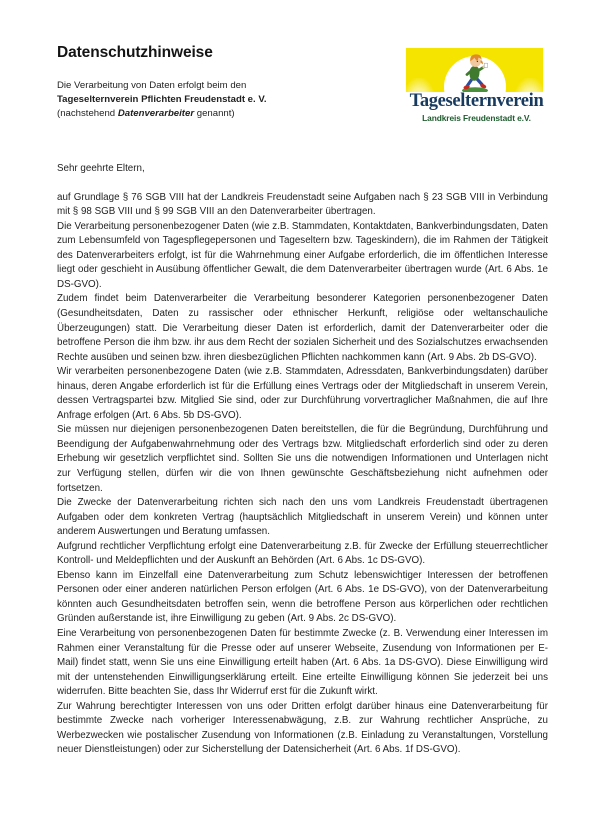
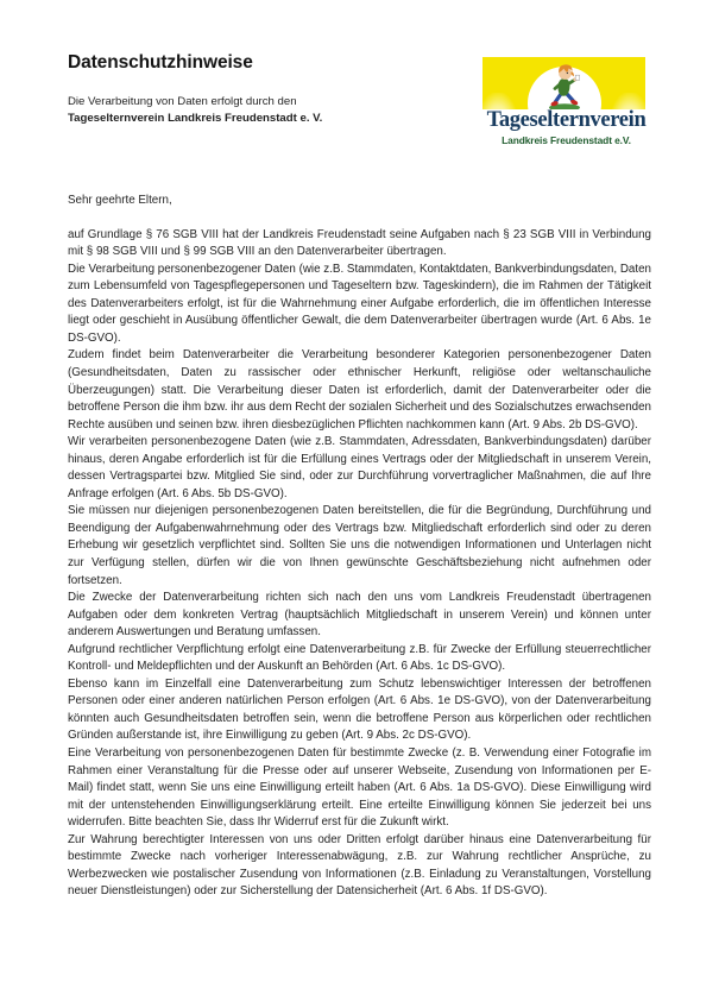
  Datenschutzhinweise
- Die Verarbeitung von Daten erfolgt beim den
+ Die Verarbeitung von Daten erfolgt durch den
- Tageselternverein Pflichten Freudenstadt e. V.
+ Tageselternverein Landkreis Freudenstadt e. V.
- (nachstehend Datenverarbeiter genannt)
  Tageselternverein
  Landkreis Freudenstadt e.V.
  Sehr geehrte Eltern,
  auf Grundlage § 76 SGB VIII hat der Landkreis Freudenstadt seine Aufgaben nach § 23 SGB VIII in Verbindung mit § 98 SGB VIII und § 99 SGB VIII an den Datenverarbeiter übertragen.
  Die Verarbeitung personenbezogener Daten (wie z.B. Stammdaten, Kontaktdaten, Bankverbindungsdaten, Daten zum Lebensumfeld von Tagespflegepersonen und Tageseltern bzw. Tageskindern), die im Rahmen der Tätigkeit des Datenverarbeiters erfolgt, ist für die Wahrnehmung einer Aufgabe erforderlich, die im öffentlichen Interesse liegt oder geschieht in Ausübung öffentlicher Gewalt, die dem Datenverarbeiter übertragen wurde (Art. 6 Abs. 1e DS-GVO).
  Zudem findet beim Datenverarbeiter die Verarbeitung besonderer Kategorien personenbezogener Daten (Gesundheitsdaten, Daten zu rassischer oder ethnischer Herkunft, religiöse oder weltanschauliche Überzeugungen) statt. Die Verarbeitung dieser Daten ist erforderlich, damit der Datenverarbeiter oder die betroffene Person die ihm bzw. ihr aus dem Recht der sozialen Sicherheit und des Sozialschutzes erwachsenden Rechte ausüben und seinen bzw. ihren diesbezüglichen Pflichten nachkommen kann (Art. 9 Abs. 2b DS-GVO).
  Wir verarbeiten personenbezogene Daten (wie z.B. Stammdaten, Adressdaten, Bankverbindungsdaten) darüber hinaus, deren Angabe erforderlich ist für die Erfüllung eines Vertrags oder der Mitgliedschaft in unserem Verein, dessen Vertragspartei bzw. Mitglied Sie sind, oder zur Durchführung vorvertraglicher Maßnahmen, die auf Ihre Anfrage erfolgen (Art. 6 Abs. 5b DS-GVO).
  Sie müssen nur diejenigen personenbezogenen Daten bereitstellen, die für die Begründung, Durchführung und Beendigung der Aufgabenwahrnehmung oder des Vertrags bzw. Mitgliedschaft erforderlich sind oder zu deren Erhebung wir gesetzlich verpflichtet sind. Sollten Sie uns die notwendigen Informationen und Unterlagen nicht zur Verfügung stellen, dürfen wir die von Ihnen gewünschte Geschäftsbeziehung nicht aufnehmen oder fortsetzen.
  Die Zwecke der Datenverarbeitung richten sich nach den uns vom Landkreis Freudenstadt übertragenen Aufgaben oder dem konkreten Vertrag (hauptsächlich Mitgliedschaft in unserem Verein) und können unter anderem Auswertungen und Beratung umfassen.
  Aufgrund rechtlicher Verpflichtung erfolgt eine Datenverarbeitung z.B. für Zwecke der Erfüllung steuerrechtlicher Kontroll- und Meldepflichten und der Auskunft an Behörden (Art. 6 Abs. 1c DS-GVO).
  Ebenso kann im Einzelfall eine Datenverarbeitung zum Schutz lebenswichtiger Interessen der betroffenen Personen oder einer anderen natürlichen Person erfolgen (Art. 6 Abs. 1e DS-GVO), von der Datenverarbeitung könnten auch Gesundheitsdaten betroffen sein, wenn die betroffene Person aus körperlichen oder rechtlichen Gründen außerstande ist, ihre Einwilligung zu geben (Art. 9 Abs. 2c DS-GVO).
- Eine Verarbeitung von personenbezogenen Daten für bestimmte Zwecke (z. B. Verwendung einer Interessen im Rahmen einer Veranstaltung für die Presse oder auf unserer Webseite, Zusendung von Informationen per E-Mail) findet statt, wenn Sie uns eine Einwilligung erteilt haben (Art. 6 Abs. 1a DS-GVO). Diese Einwilligung wird mit der untenstehenden Einwilligungserklärung erteilt. Eine erteilte Einwilligung können Sie jederzeit bei uns widerrufen. Bitte beachten Sie, dass Ihr Widerruf erst für die Zukunft wirkt.
+ Eine Verarbeitung von personenbezogenen Daten für bestimmte Zwecke (z. B. Verwendung einer Fotografie im Rahmen einer Veranstaltung für die Presse oder auf unserer Webseite, Zusendung von Informationen per E-Mail) findet statt, wenn Sie uns eine Einwilligung erteilt haben (Art. 6 Abs. 1a DS-GVO). Diese Einwilligung wird mit der untenstehenden Einwilligungserklärung erteilt. Eine erteilte Einwilligung können Sie jederzeit bei uns widerrufen. Bitte beachten Sie, dass Ihr Widerruf erst für die Zukunft wirkt.
  Zur Wahrung berechtigter Interessen von uns oder Dritten erfolgt darüber hinaus eine Datenverarbeitung für bestimmte Zwecke nach vorheriger Interessenabwägung, z.B. zur Wahrung rechtlicher Ansprüche, zu Werbezwecken wie postalischer Zusendung von Informationen (z.B. Einladung zu Veranstaltungen, Vorstellung neuer Dienstleistungen) oder zur Sicherstellung der Datensicherheit (Art. 6 Abs. 1f DS-GVO).
